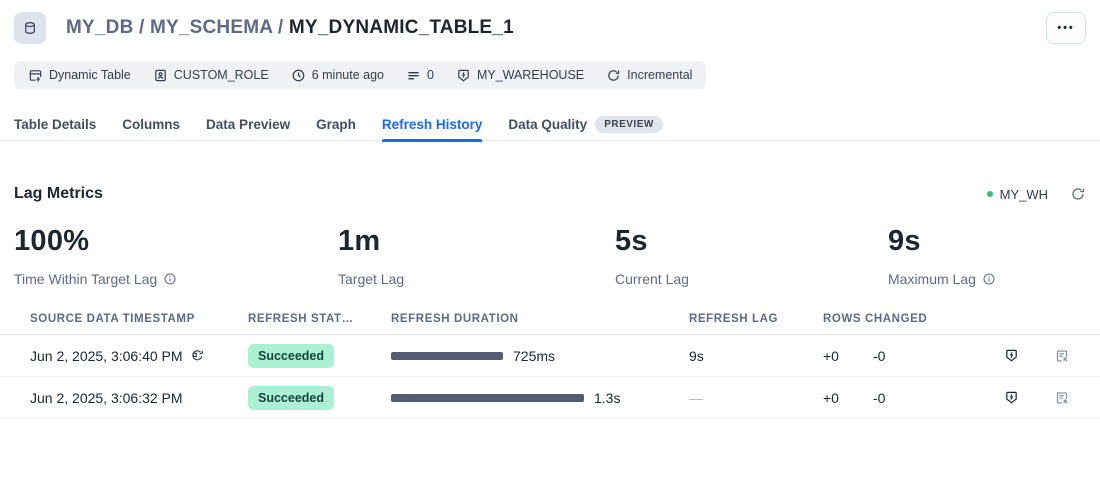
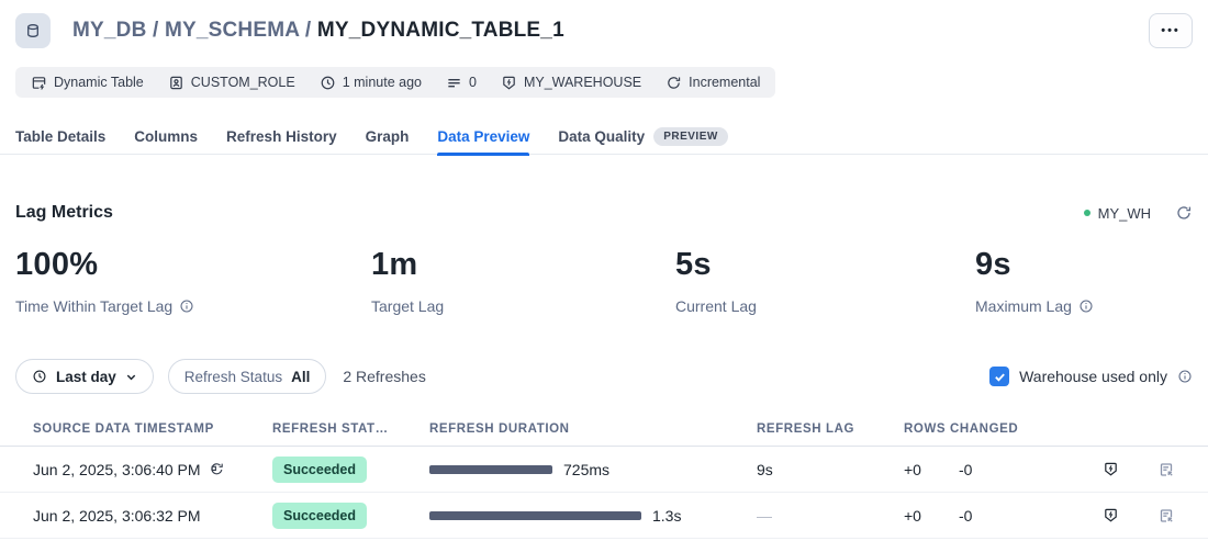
  MY_DB / MY_SCHEMA / MY_DYNAMIC_TABLE_1
  •••
  Dynamic Table
  CUSTOM_ROLE
- 6 minute ago
+ 1 minute ago
  0
  MY_WAREHOUSE
  Incremental
  Table Details
  Columns
- Data Preview
+ Refresh History
  Graph
- Refresh History
+ Data Preview
  Data Quality
  PREVIEW
  Lag Metrics
  MY_WH
  100%
  Time Within Target Lag
  1m
  Target Lag
  5s
  Current Lag
  9s
  Maximum Lag
+ Last day
+ Refresh Status
+ All
+ 2 Refreshes
+ Warehouse used only
  SOURCE DATA TIMESTAMP
  REFRESH STAT…
  REFRESH DURATION
  REFRESH LAG
  ROWS CHANGED
  Jun 2, 2025, 3:06:40 PM
  Succeeded
  725ms
  9s
  +0
  -0
  Jun 2, 2025, 3:06:32 PM
  Succeeded
  1.3s
  —
  +0
  -0
